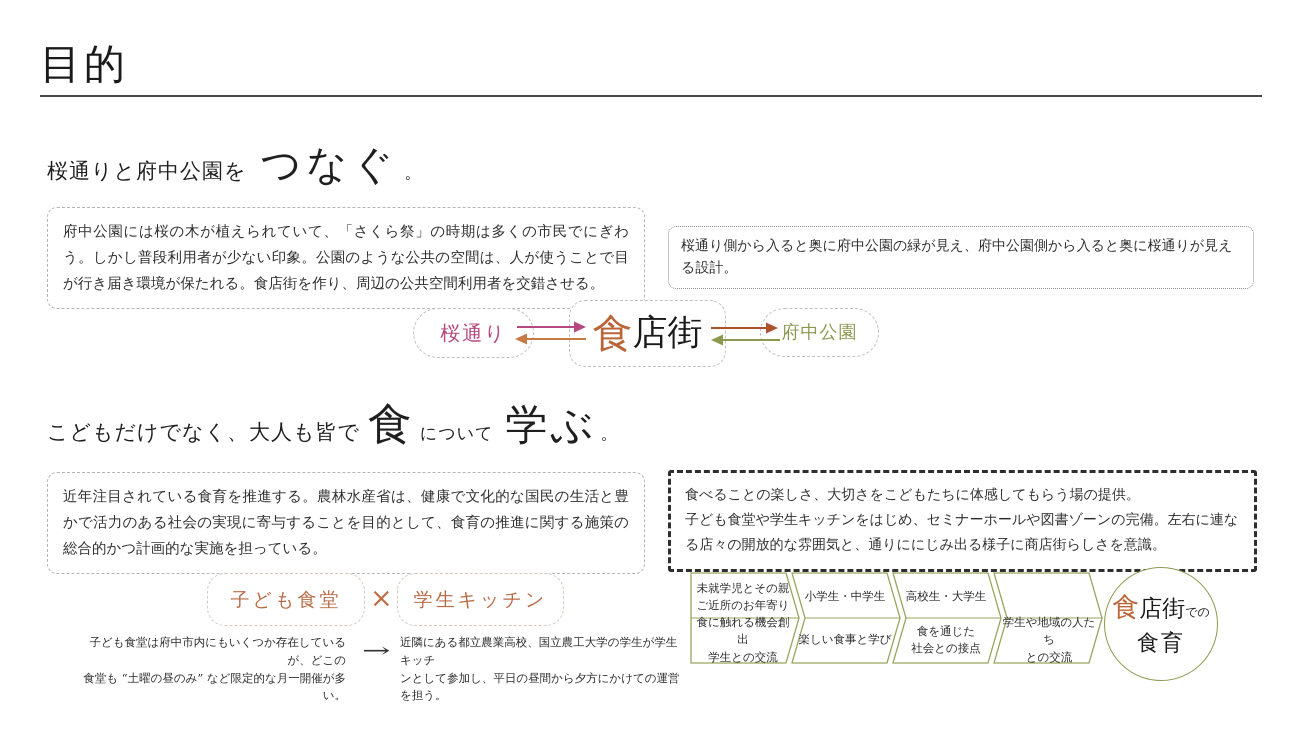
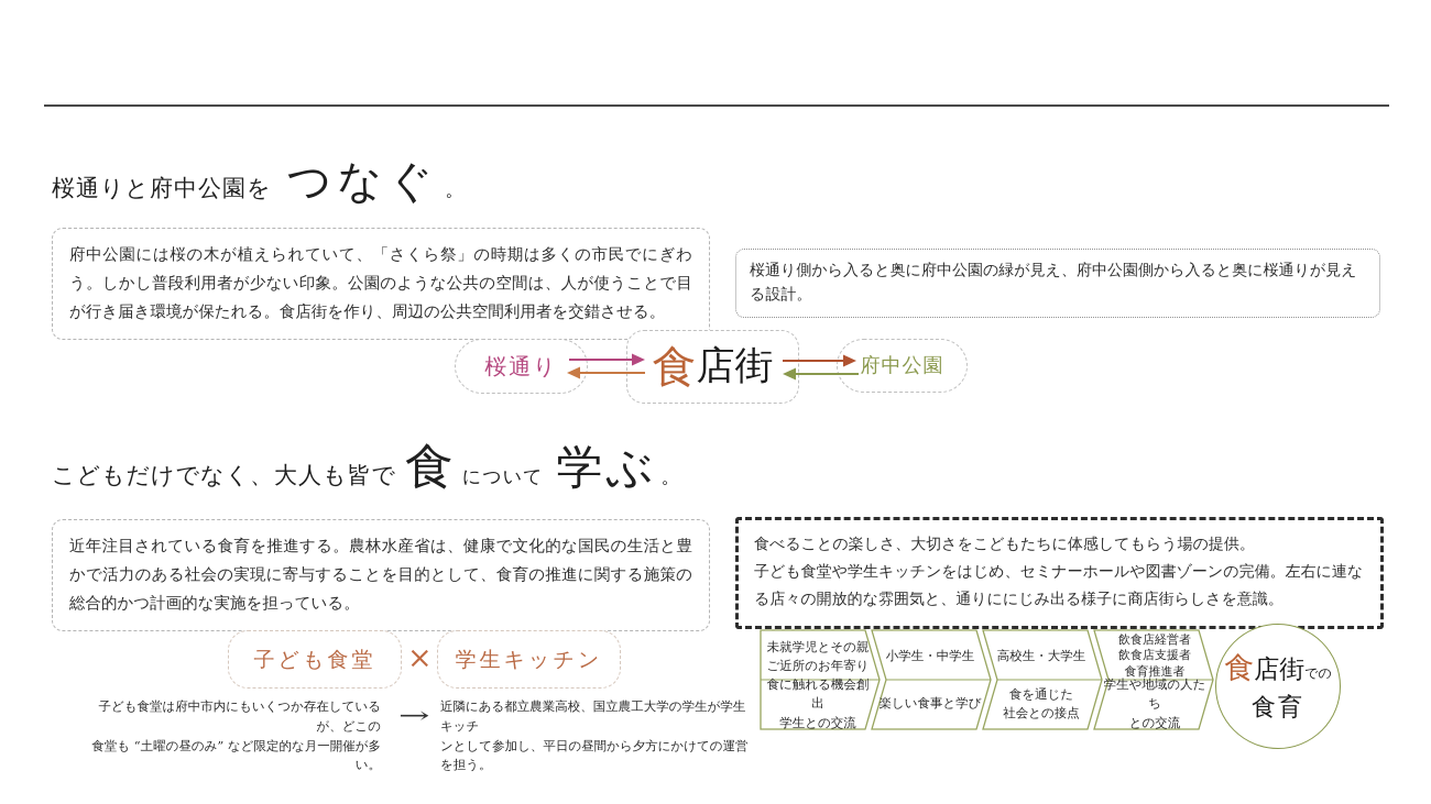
- 目的
  桜通りと府中公園を
  つなぐ
  。
  府中公園には桜の木が植えられていて、「さくら祭」の時期は多くの市民でにぎわう。しかし普段利用者が少ない印象。公園のような公共の空間は、人が使うことで目が行き届き環境が保たれる。食店街を作り、周辺の公共空間利用者を交錯させる。
  桜通り側から入ると奥に府中公園の緑が見え、府中公園側から入ると奥に桜通りが見える設計。
  桜通り
  食
  店街
  府中公園
  こどもだけでなく、大人も皆で
  食
  について
  学ぶ
  。
  近年注目されている食育を推進する。農林水産省は、健康で文化的な国民の生活と豊かで活力のある社会の実現に寄与することを目的として、食育の推進に関する施策の総合的かつ計画的な実施を担っている。
  食べることの楽しさ、大切さをこどもたちに体感してもらう場の提供。
  子ども食堂や学生キッチンをはじめ、セミナーホールや図書ゾーンの完備。左右に連なる店々の開放的な雰囲気と、通りににじみ出る様子に商店街らしさを意識。
  子ども食堂
  ×
  学生キッチン
  子ども食堂は府中市内にもいくつか存在しているが、どこの
  食堂も “土曜の昼のみ” など限定的な月一開催が多い。
  →
  近隣にある都立農業高校、国立農工大学の学生が学生キッチ
  ンとして参加し、平日の昼間から夕方にかけての運営を担う。
  未就学児とその親
  ご近所のお年寄り
  食に触れる機会創出
  学生との交流
  小学生・中学生
  楽しい食事と学び
  高校生・大学生
  食を通じた
  社会との接点
+ 飲食店経営者
+ 飲食店支援者
+ 食育推進者
  学生や地域の人たち
  との交流
  食
  店街
  での
  食育
